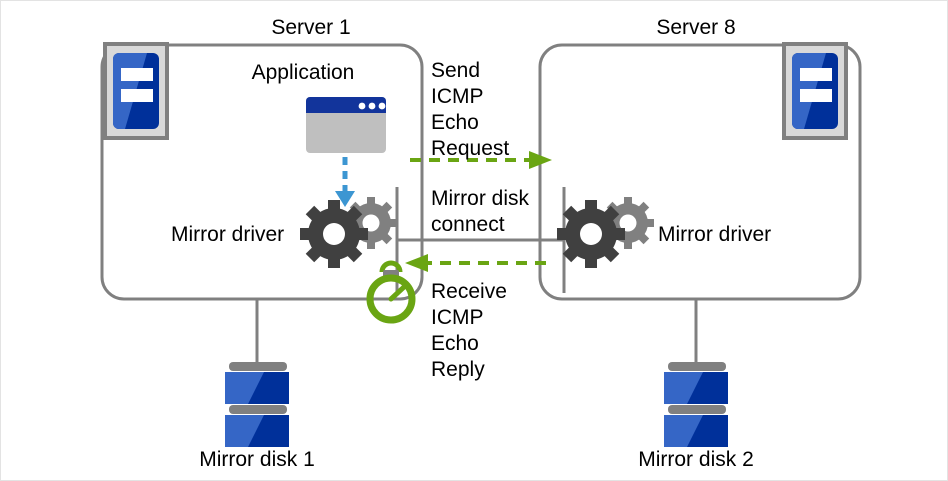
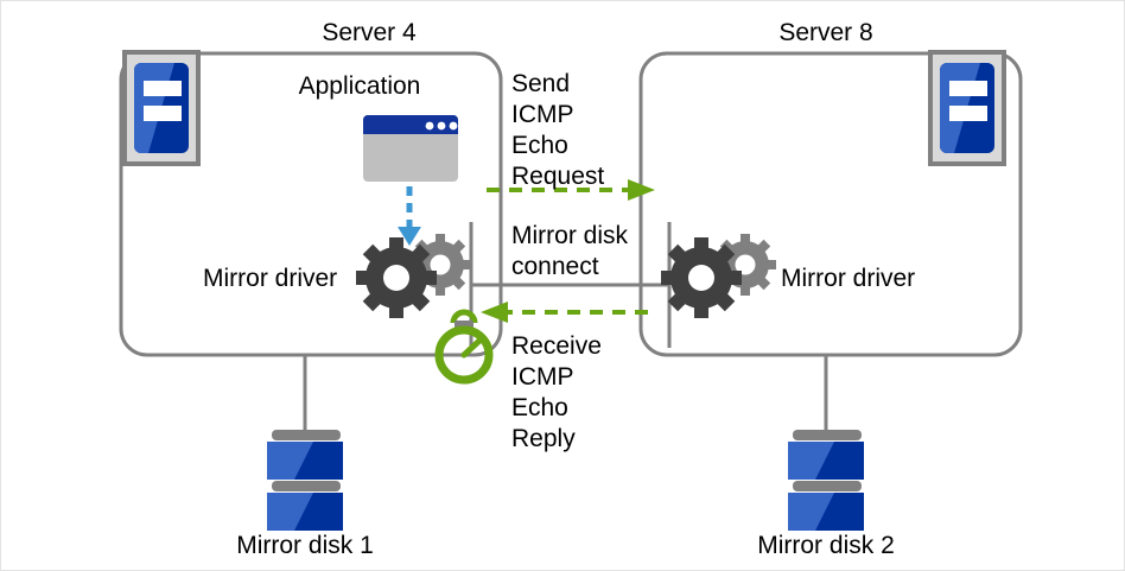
- Server 1
+ Server 4
  Server 8
  Application
  Mirror driver
  Mirror driver
  Send
  ICMP
  Echo
  Request
  Mirror disk
  connect
  Receive
  ICMP
  Echo
  Reply
  Mirror disk 1
  Mirror disk 2
